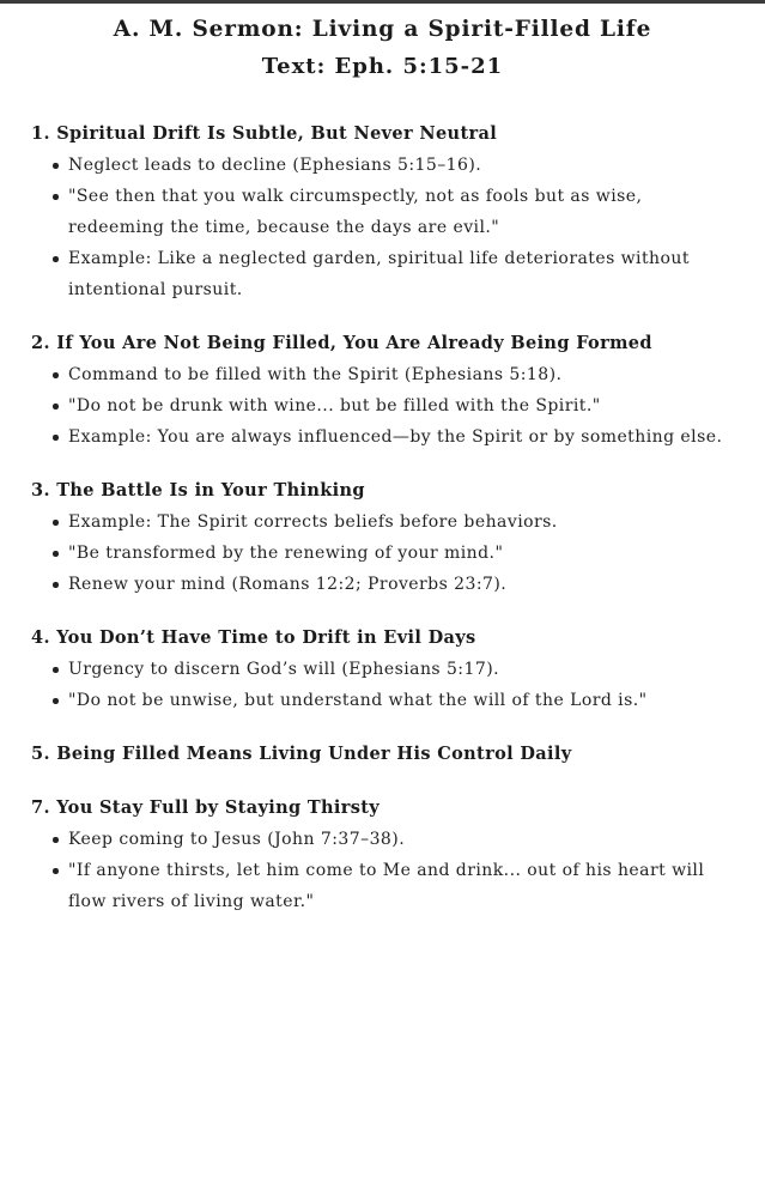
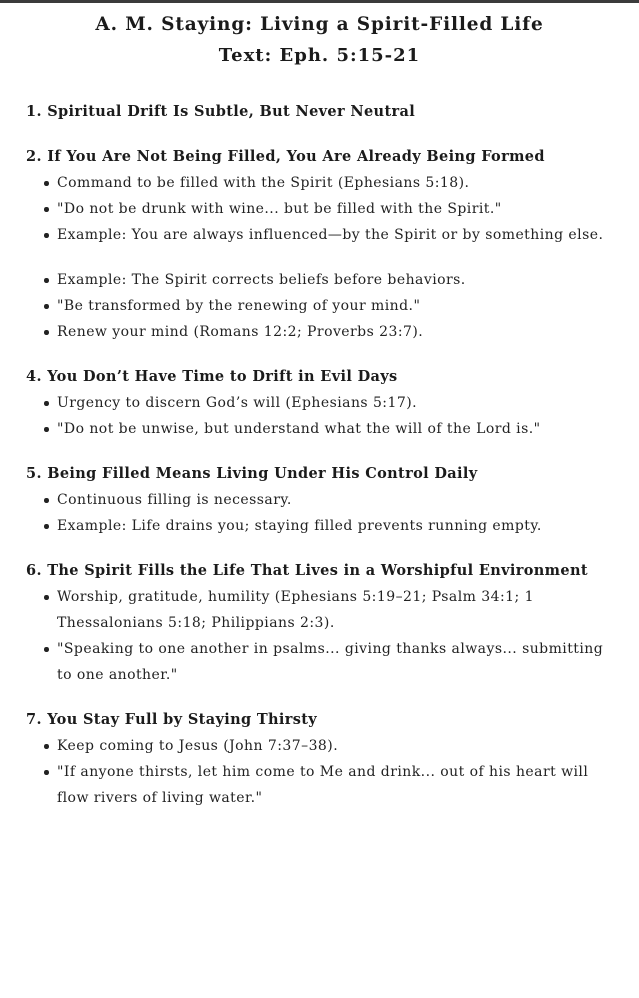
- A. M. Sermon: Living a Spirit-Filled Life
+ A. M. Staying: Living a Spirit-Filled Life
  Text: Eph. 5:15-21
  1. Spiritual Drift Is Subtle, But Never Neutral
- Neglect leads to decline (Ephesians 5:15–16).
- "See then that you walk circumspectly, not as fools but as wise, redeeming the time, because the days are evil."
- Example: Like a neglected garden, spiritual life deteriorates without intentional pursuit.
  2. If You Are Not Being Filled, You Are Already Being Formed
  Command to be filled with the Spirit (Ephesians 5:18).
  "Do not be drunk with wine... but be filled with the Spirit."
  Example: You are always influenced—by the Spirit or by something else.
- 3. The Battle Is in Your Thinking
  Example: The Spirit corrects beliefs before behaviors.
  "Be transformed by the renewing of your mind."
  Renew your mind (Romans 12:2; Proverbs 23:7).
  4. You Don’t Have Time to Drift in Evil Days
  Urgency to discern God’s will (Ephesians 5:17).
  "Do not be unwise, but understand what the will of the Lord is."
  5. Being Filled Means Living Under His Control Daily
+ Continuous filling is necessary.
+ Example: Life drains you; staying filled prevents running empty.
+ 6. The Spirit Fills the Life That Lives in a Worshipful Environment
+ Worship, gratitude, humility (Ephesians 5:19–21; Psalm 34:1; 1 Thessalonians 5:18; Philippians 2:3).
+ "Speaking to one another in psalms... giving thanks always... submitting to one another."
  7. You Stay Full by Staying Thirsty
  Keep coming to Jesus (John 7:37–38).
  "If anyone thirsts, let him come to Me and drink... out of his heart will flow rivers of living water."
